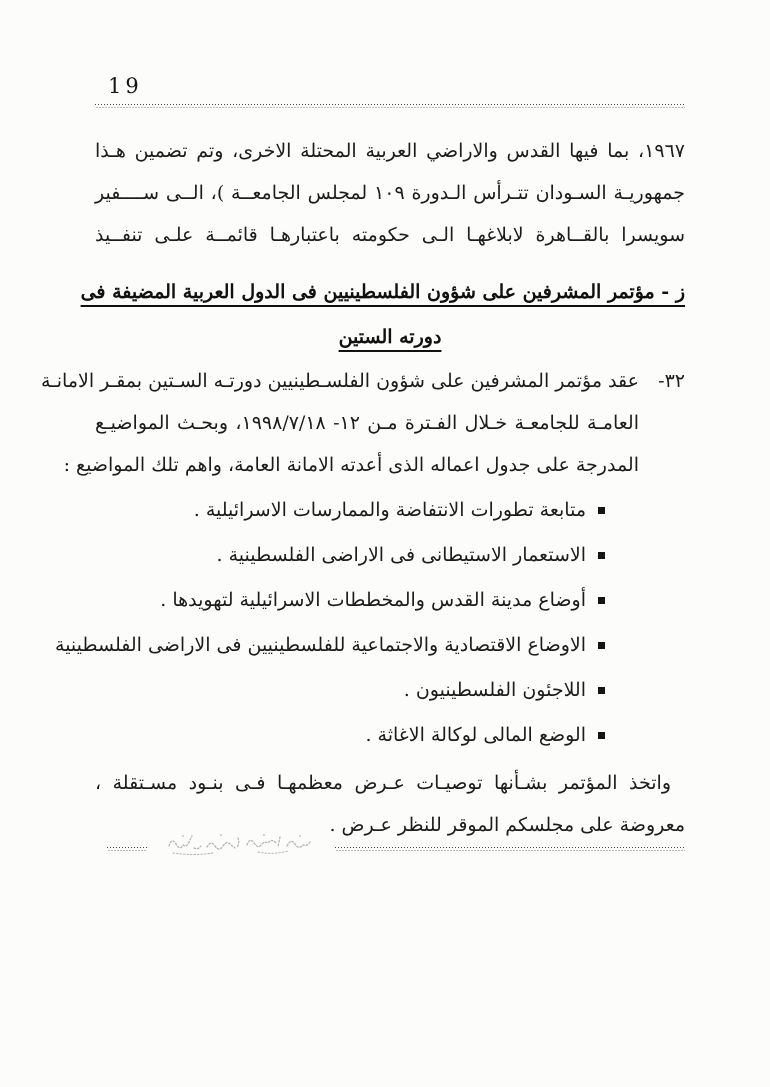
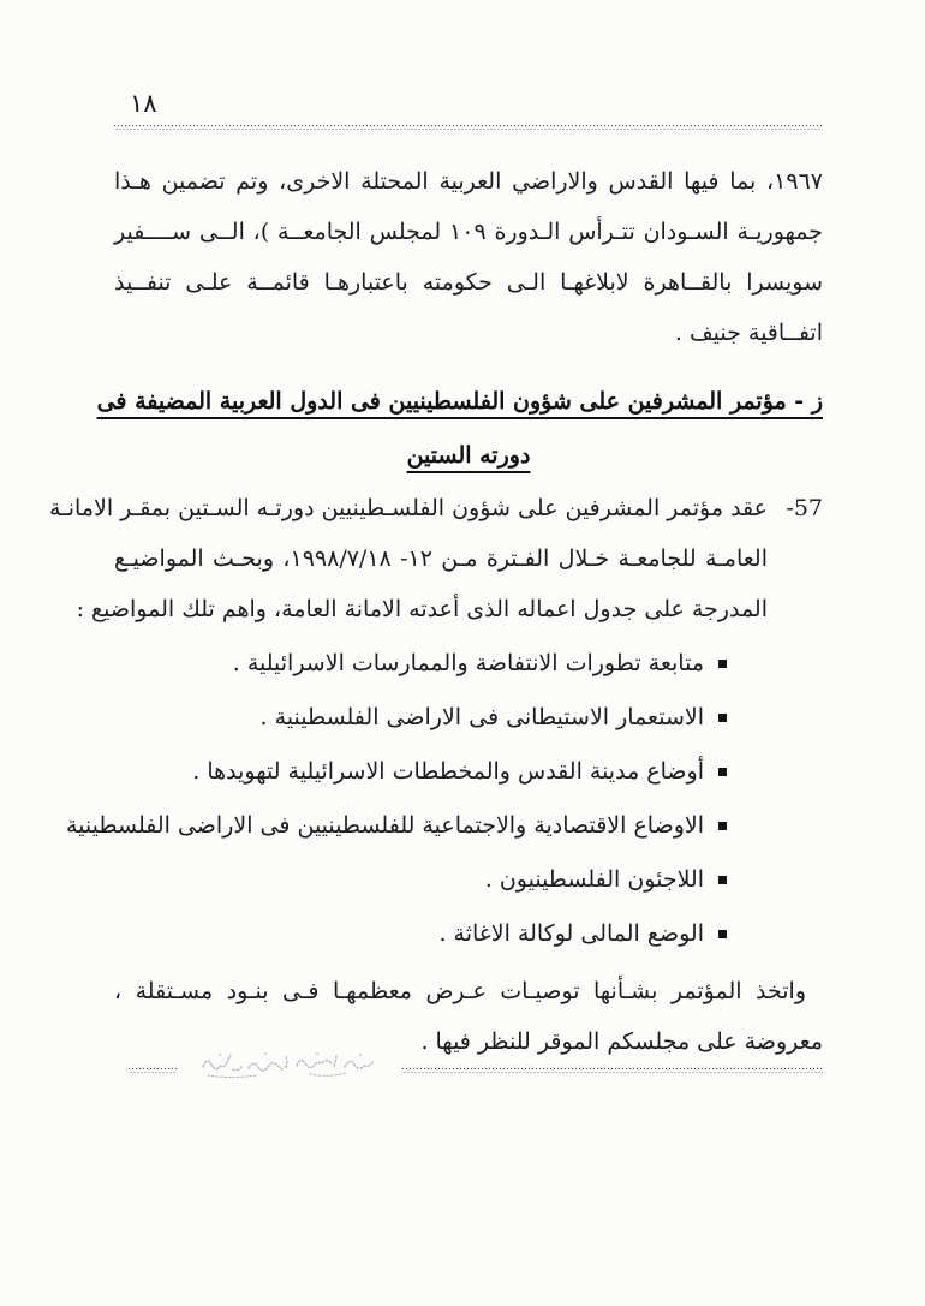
- 19
+ ١٨
  ١٩٦٧، بما فيها القدس والاراضي العربية المحتلة الاخرى، وتم تضمين هـذا
  جمهوريـة السـودان تتـرأس الـدورة ١٠٩ لمجلس الجامعــة )، الــى ســــفير
  سويسرا بالقــاهرة لابلاغهـا الـى حكومته باعتبارهـا قائمــة علـى تنفــيذ
+ اتفــاقية جنيف .
  ز - مؤتمر المشرفين على شؤون الفلسطينيين فى الدول العربية المضيفة فى
  دورته الستين
- ٣٢-
+ 57-
  عقد مؤتمر المشرفين على شؤون الفلسـطينيين دورتـه السـتين بمقـر الامانـة
  العامـة للجامعـة خـلال الفـترة مـن ١٢- ١٩٩٨/٧/١٨، وبحـث المواضيـع
  المدرجة على جدول اعماله الذى أعدته الامانة العامة، واهم تلك المواضيع :
  متابعة تطورات الانتفاضة والممارسات الاسرائيلية .
  الاستعمار الاستيطانى فى الاراضى الفلسطينية .
  أوضاع مدينة القدس والمخططات الاسرائيلية لتهويدها .
  الاوضاع الاقتصادية والاجتماعية للفلسطينيين فى الاراضى الفلسطينية
  اللاجئون الفلسطينيون .
  الوضع المالى لوكالة الاغاثة .
  واتخذ المؤتمر بشـأنها توصيـات عـرض معظمهـا فـى بنـود مسـتقلة ،
- معروضة على مجلسكم الموقر للنظر عـرض .
+ معروضة على مجلسكم الموقر للنظر فيها .
